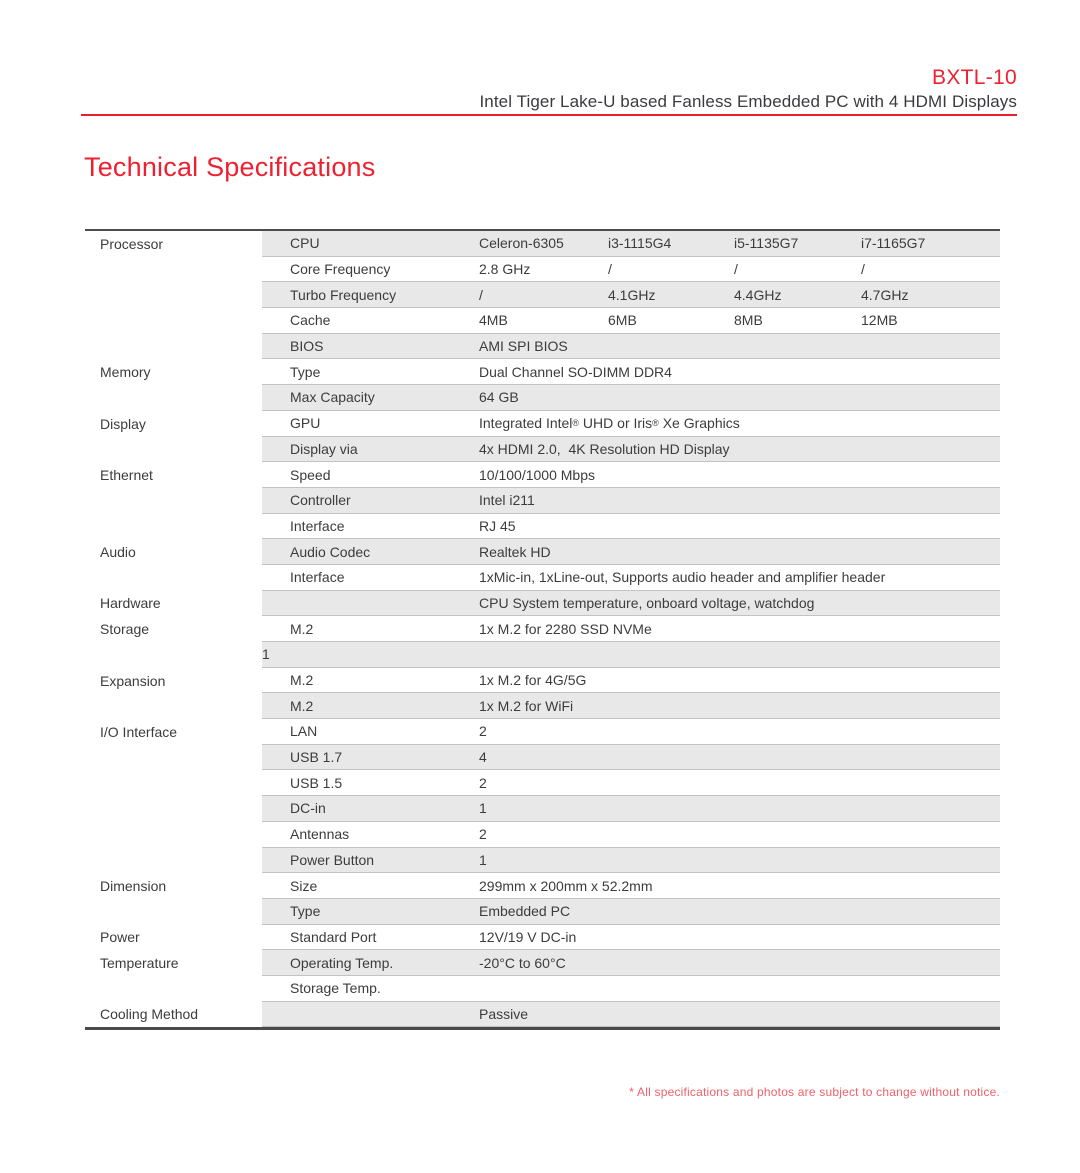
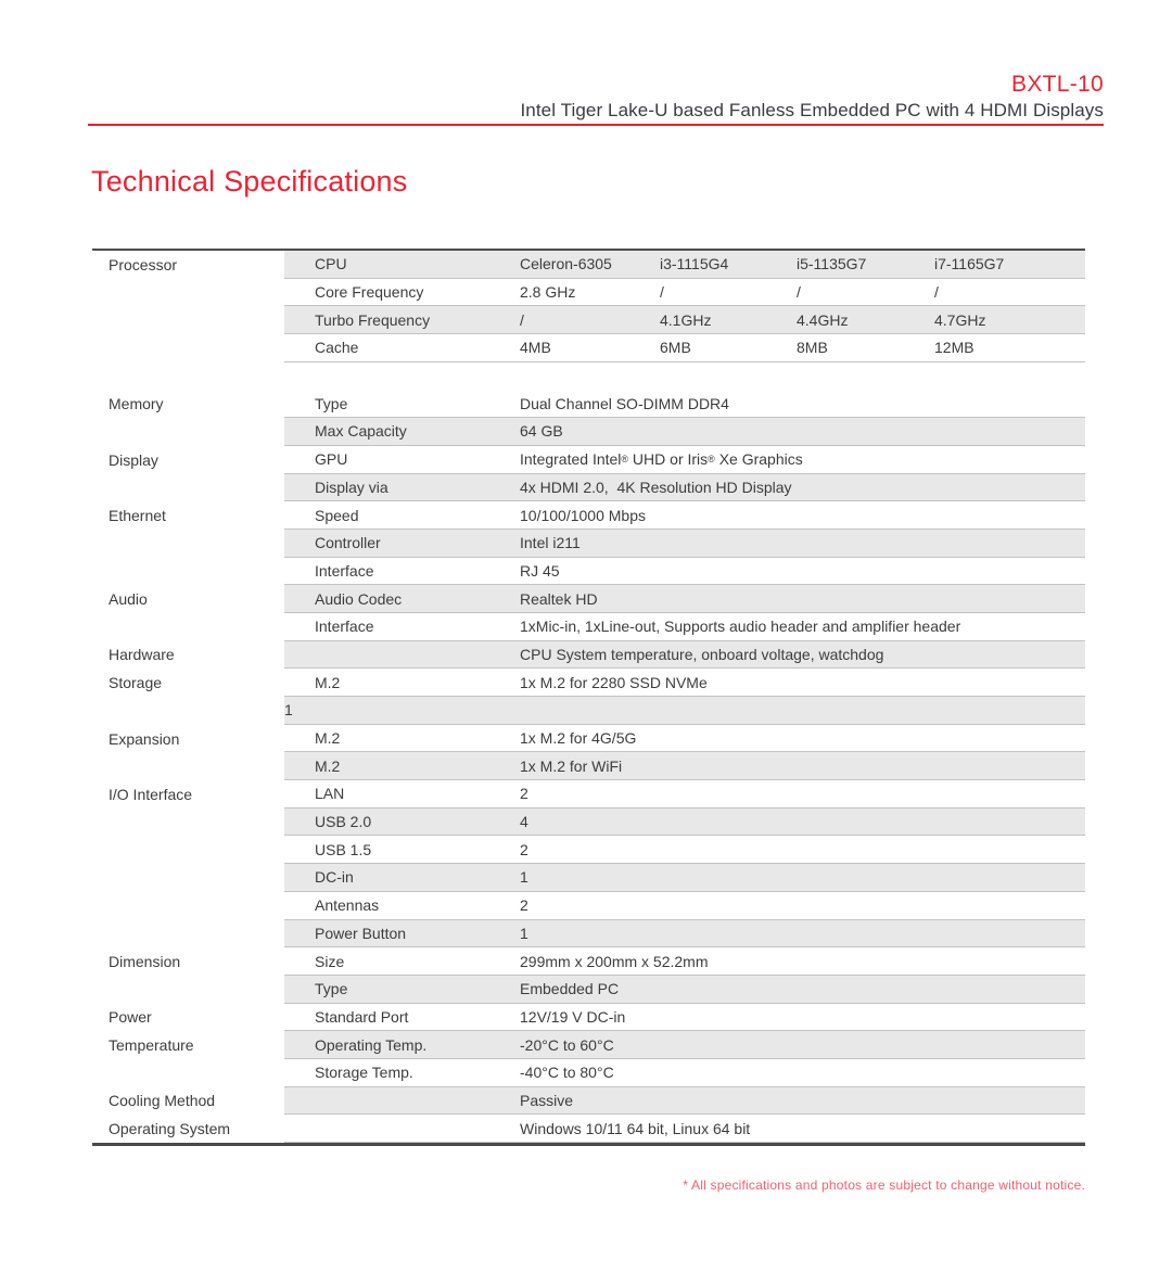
  BXTL-10
  Intel Tiger Lake-U based Fanless Embedded PC with 4 HDMI Displays
  Technical Specifications
  Processor
  CPU
  Celeron-6305
  i3-1115G4
  i5-1135G7
  i7-1165G7
  Core Frequency
  2.8 GHz
  /
  /
  /
  Turbo Frequency
  /
  4.1GHz
  4.4GHz
  4.7GHz
  Cache
  4MB
  6MB
  8MB
  12MB
- BIOS
- AMI SPI BIOS
  Memory
  Type
  Dual Channel SO-DIMM DDR4
  Max Capacity
  64 GB
  Display
  GPU
  Integrated Intel
  ®
  UHD or Iris
  ®
  Xe Graphics
  Display via
  4x HDMI 2.0, 4K Resolution HD Display
  Ethernet
  Speed
  10/100/1000 Mbps
  Controller
  Intel i211
  Interface
  RJ 45
  Audio
  Audio Codec
  Realtek HD
  Interface
  1xMic-in, 1xLine-out, Supports audio header and amplifier header
  Hardware
  CPU System temperature, onboard voltage, watchdog
  Storage
  M.2
  1x M.2 for 2280 SSD NVMe
  1
  Expansion
  M.2
  1x M.2 for 4G/5G
  M.2
  1x M.2 for WiFi
  I/O Interface
  LAN
  2
- USB 1.7
+ USB 2.0
  4
  USB 1.5
  2
  DC-in
  1
  Antennas
  2
  Power Button
  1
  Dimension
  Size
  299mm x 200mm x 52.2mm
  Type
  Embedded PC
  Power
  Standard Port
  12V/19 V DC-in
  Temperature
  Operating Temp.
  -20°C to 60°C
  Storage Temp.
+ -40°C to 80°C
  Cooling Method
  Passive
+ Operating System
+ Windows 10/11 64 bit, Linux 64 bit
  * All specifications and photos are subject to change without notice.
